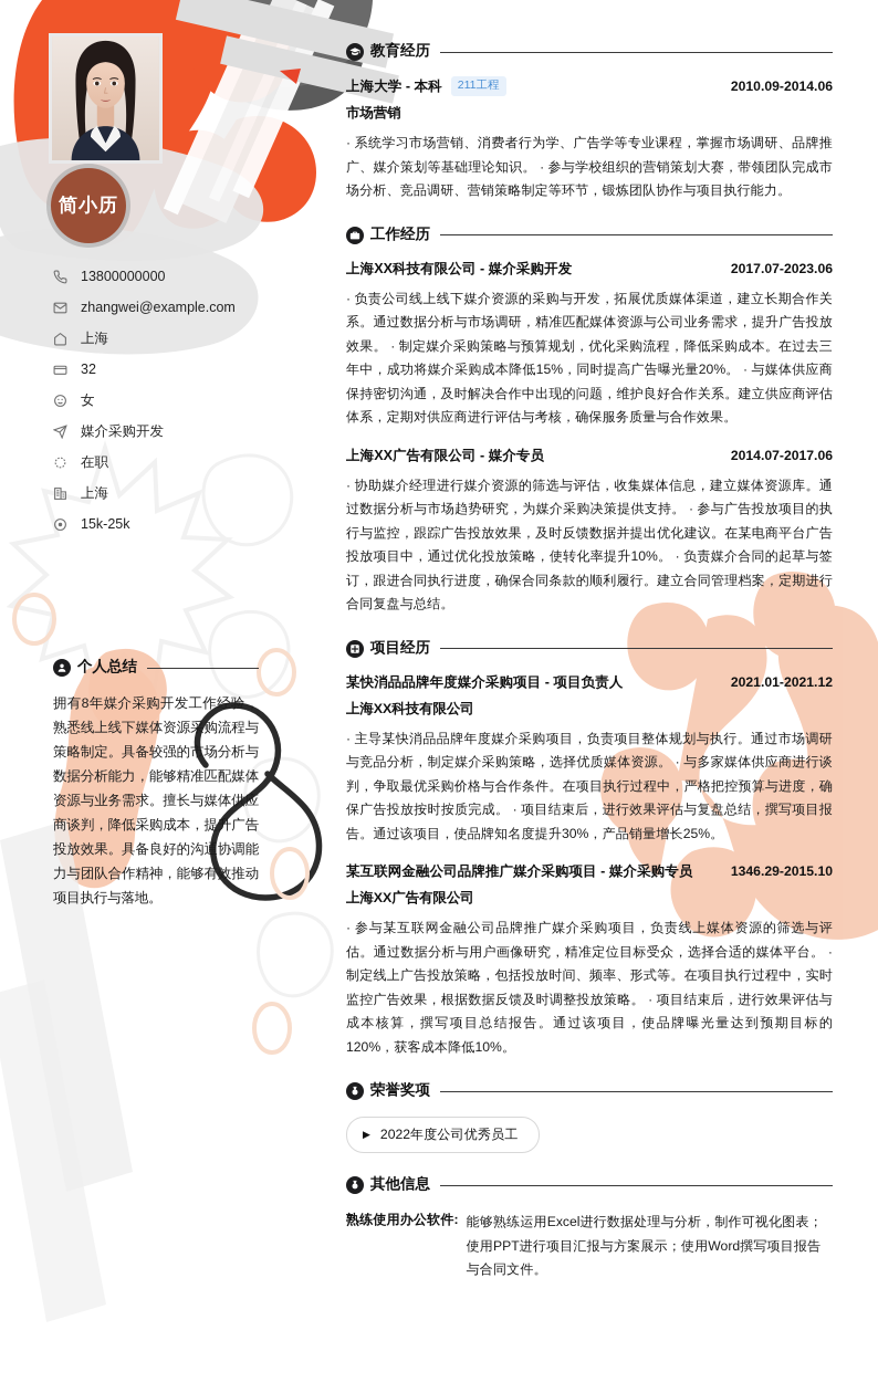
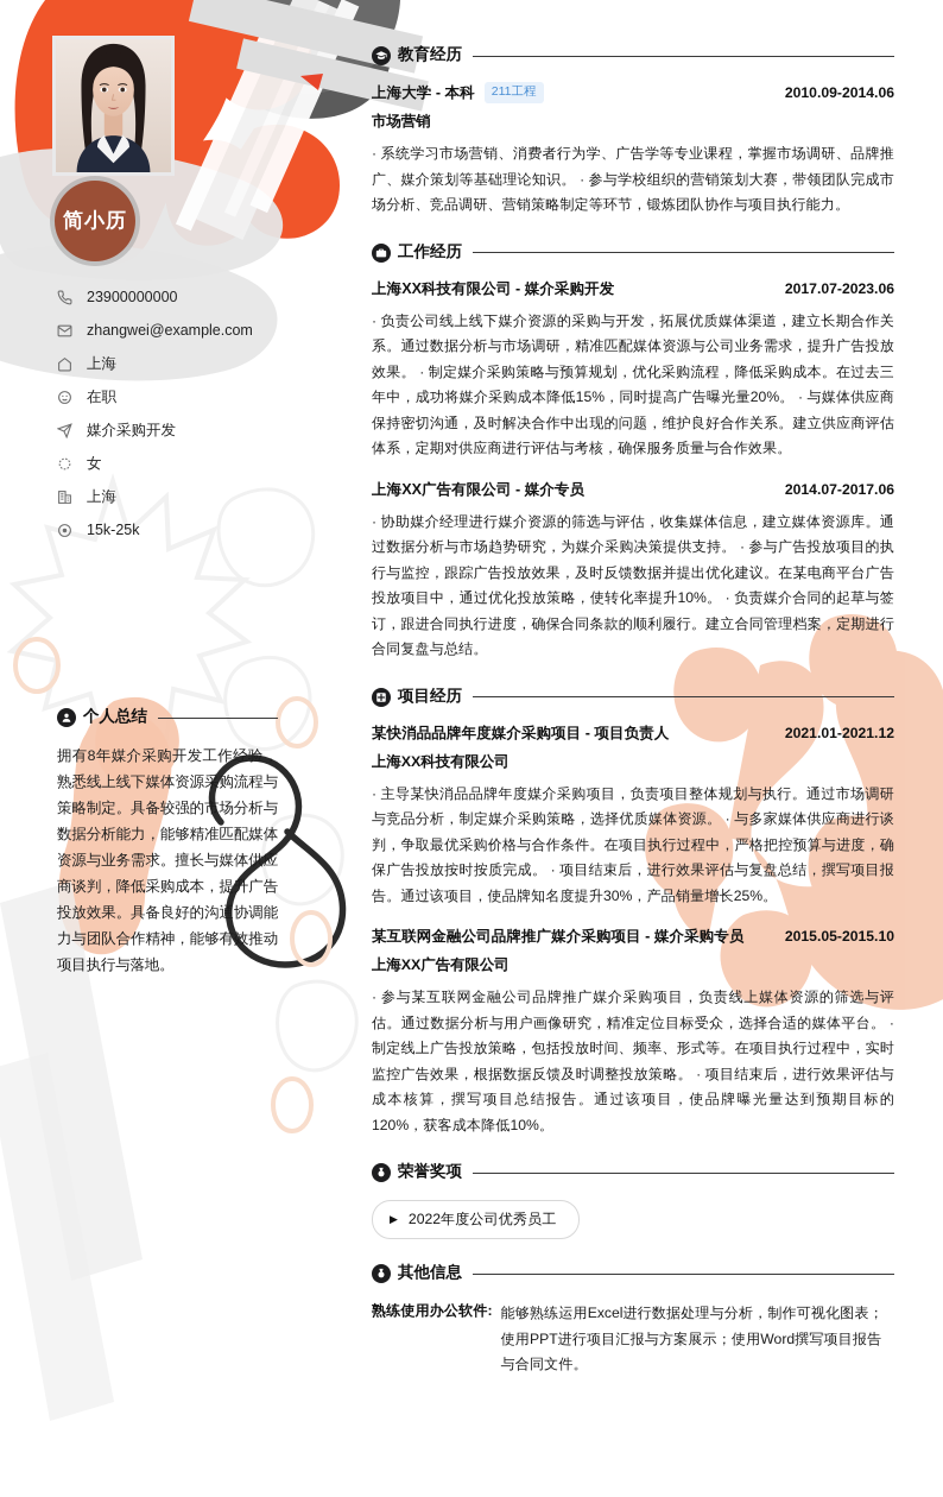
  简小历
- 13800000000
+ 23900000000
  zhangwei@example.com
  上海
- 32
- 女
+ 在职
  媒介采购开发
- 在职
+ 女
  上海
  15k-25k
  个人总结
  拥有8年媒介采购开发工作经验，熟悉线上线下媒体资源采购流程与策略制定。具备较强的市场分析与数据分析能力，能够精准匹配媒体资源与业务需求。擅长与媒体供应商谈判，降低采购成本，提升广告投放效果。具备良好的沟通协调能力与团队合作精神，能够有效推动项目执行与落地。
  教育经历
  上海大学 - 本科
  211工程
  2010.09-2014.06
  市场营销
  · 系统学习市场营销、消费者行为学、广告学等专业课程，掌握市场调研、品牌推广、媒介策划等基础理论知识。 · 参与学校组织的营销策划大赛，带领团队完成市场分析、竞品调研、营销策略制定等环节，锻炼团队协作与项目执行能力。
  工作经历
  上海XX科技有限公司 - 媒介采购开发
  2017.07-2023.06
  · 负责公司线上线下媒介资源的采购与开发，拓展优质媒体渠道，建立长期合作关系。通过数据分析与市场调研，精准匹配媒体资源与公司业务需求，提升广告投放效果。 · 制定媒介采购策略与预算规划，优化采购流程，降低采购成本。在过去三年中，成功将媒介采购成本降低15%，同时提高广告曝光量20%。 · 与媒体供应商保持密切沟通，及时解决合作中出现的问题，维护良好合作关系。建立供应商评估体系，定期对供应商进行评估与考核，确保服务质量与合作效果。
  上海XX广告有限公司 - 媒介专员
  2014.07-2017.06
  · 协助媒介经理进行媒介资源的筛选与评估，收集媒体信息，建立媒体资源库。通过数据分析与市场趋势研究，为媒介采购决策提供支持。 · 参与广告投放项目的执行与监控，跟踪广告投放效果，及时反馈数据并提出优化建议。在某电商平台广告投放项目中，通过优化投放策略，使转化率提升10%。 · 负责媒介合同的起草与签订，跟进合同执行进度，确保合同条款的顺利履行。建立合同管理档案，定期进行合同复盘与总结。
  项目经历
  某快消品品牌年度媒介采购项目 - 项目负责人
  2021.01-2021.12
  上海XX科技有限公司
  · 主导某快消品品牌年度媒介采购项目，负责项目整体规划与执行。通过市场调研与竞品分析，制定媒介采购策略，选择优质媒体资源。 · 与多家媒体供应商进行谈判，争取最优采购价格与合作条件。在项目执行过程中，严格把控预算与进度，确保广告投放按时按质完成。 · 项目结束后，进行效果评估与复盘总结，撰写项目报告。通过该项目，使品牌知名度提升30%，产品销量增长25%。
  某互联网金融公司品牌推广媒介采购项目 - 媒介采购专员
- 1346.29-2015.10
+ 2015.05-2015.10
  上海XX广告有限公司
  · 参与某互联网金融公司品牌推广媒介采购项目，负责线上媒体资源的筛选与评估。通过数据分析与用户画像研究，精准定位目标受众，选择合适的媒体平台。 · 制定线上广告投放策略，包括投放时间、频率、形式等。在项目执行过程中，实时监控广告效果，根据数据反馈及时调整投放策略。 · 项目结束后，进行效果评估与成本核算，撰写项目总结报告。通过该项目，使品牌曝光量达到预期目标的120%，获客成本降低10%。
  荣誉奖项
  ▶
  2022年度公司优秀员工
  其他信息
  熟练使用办公软件:
  能够熟练运用Excel进行数据处理与分析，制作可视化图表；使用PPT进行项目汇报与方案展示；使用Word撰写项目报告与合同文件。
